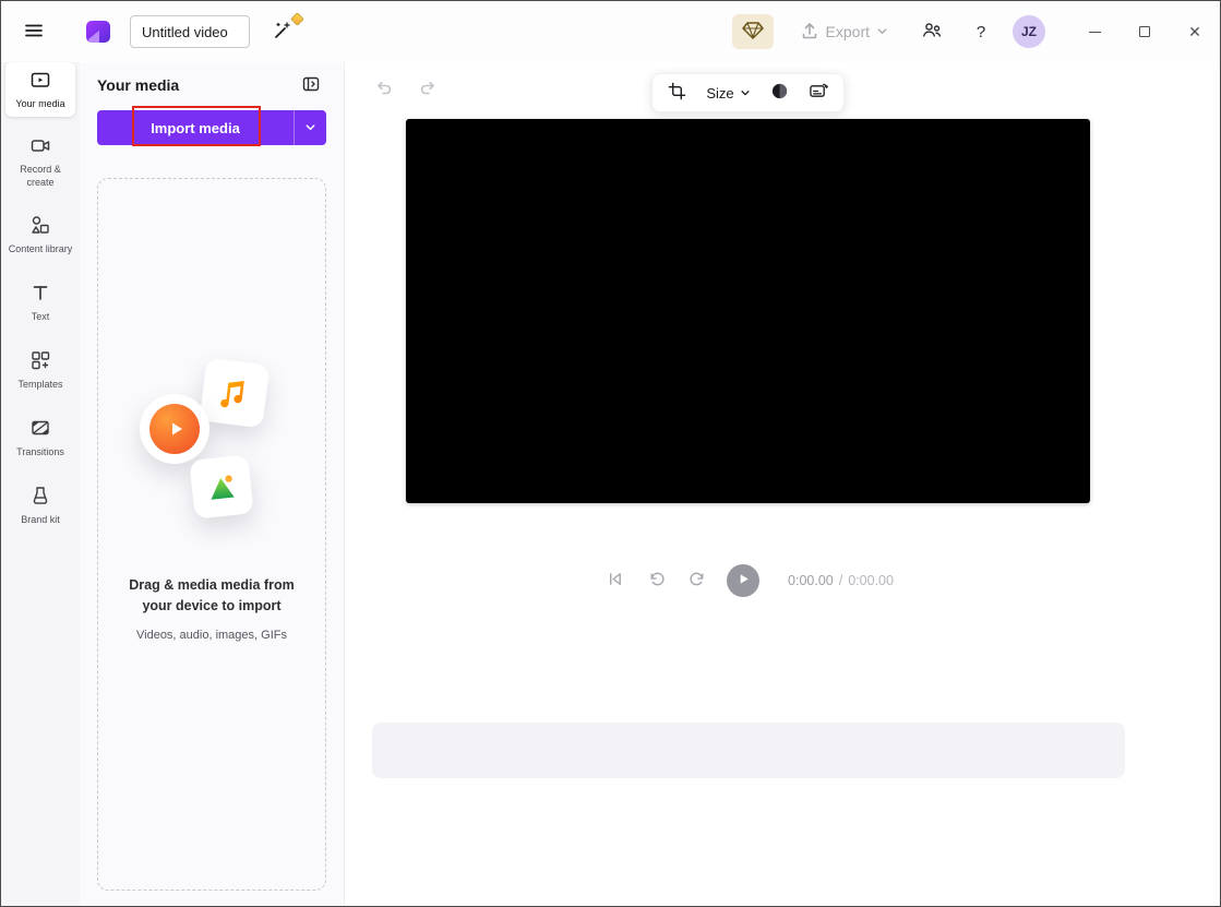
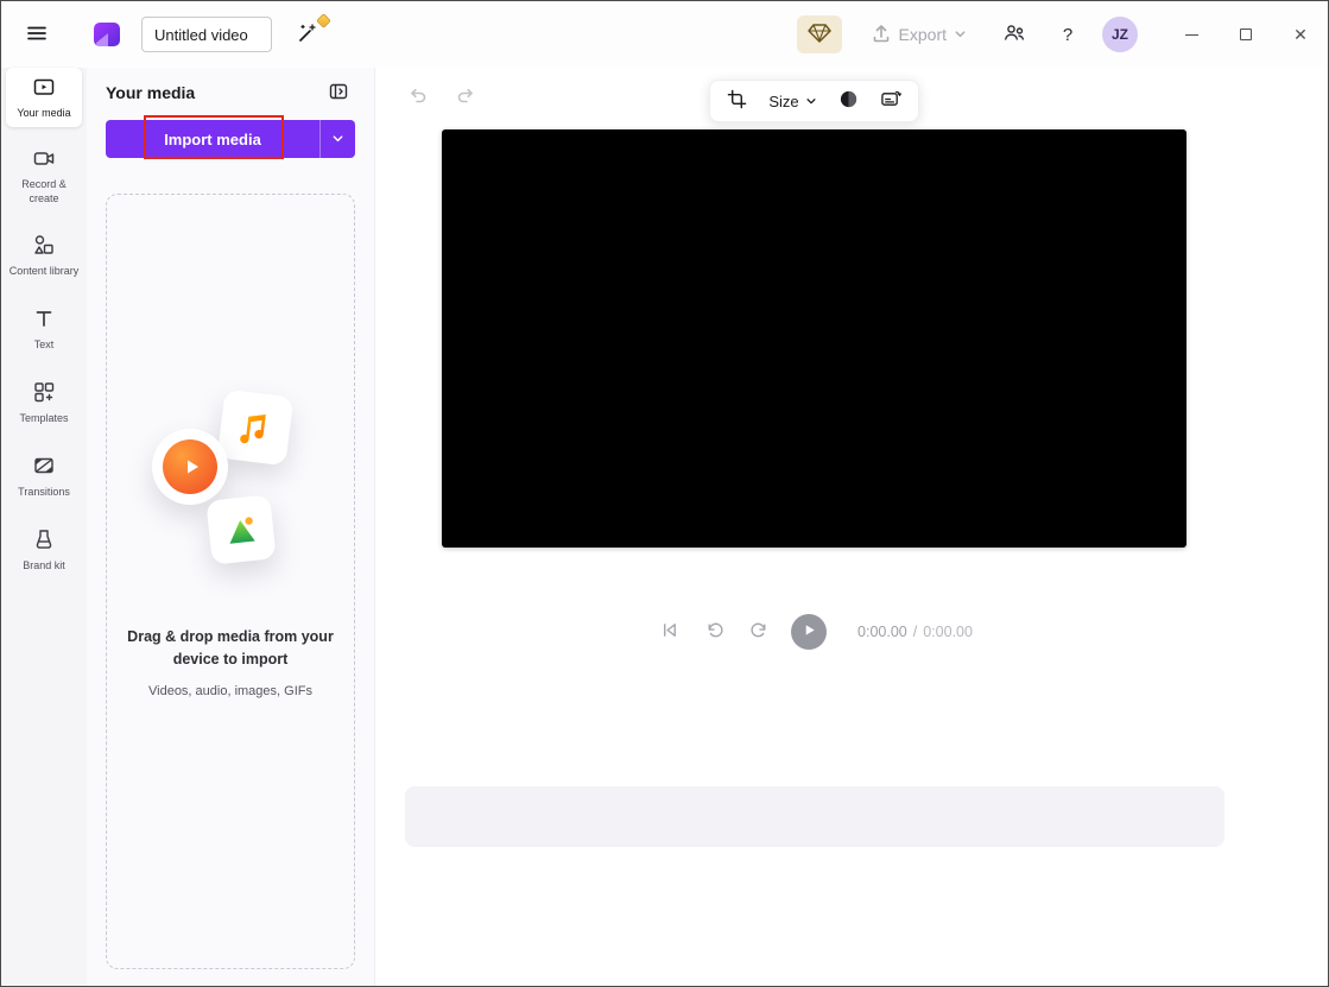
  Untitled video
  Export
  ?
  JZ
  ✕
  Your media
  Record & create
  Content library
  Text
  Templates
  Transitions
  Brand kit
  Your media
  Import media
- Drag & media media from your device to import
+ Drag & drop media from your device to import
  Videos, audio, images, GIFs
  Size
  0:00.00
  /
  0:00.00
